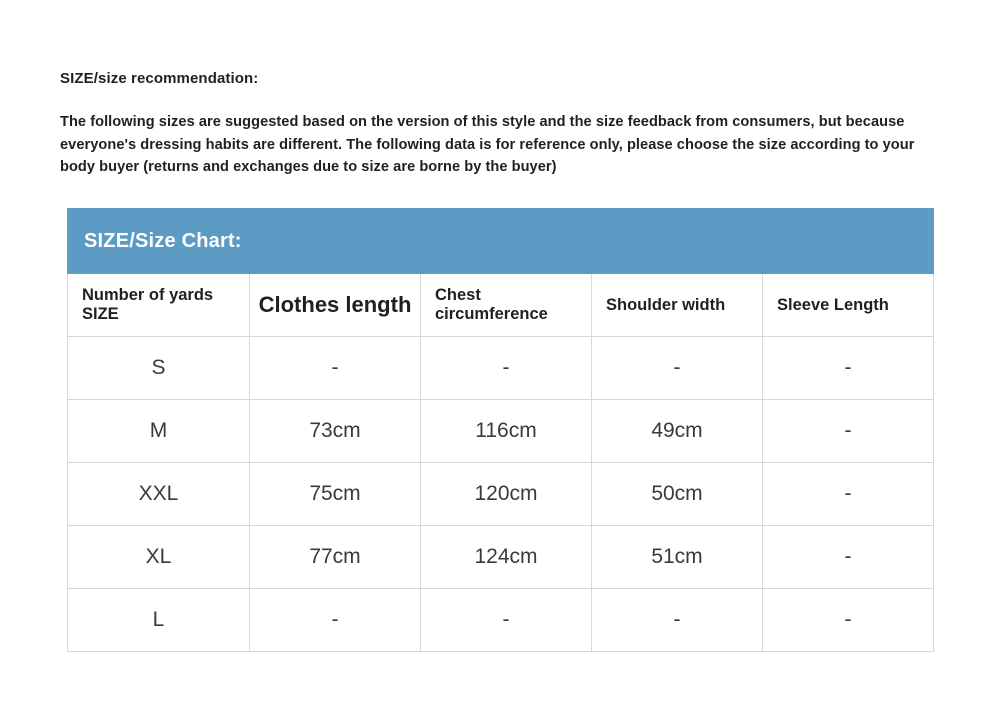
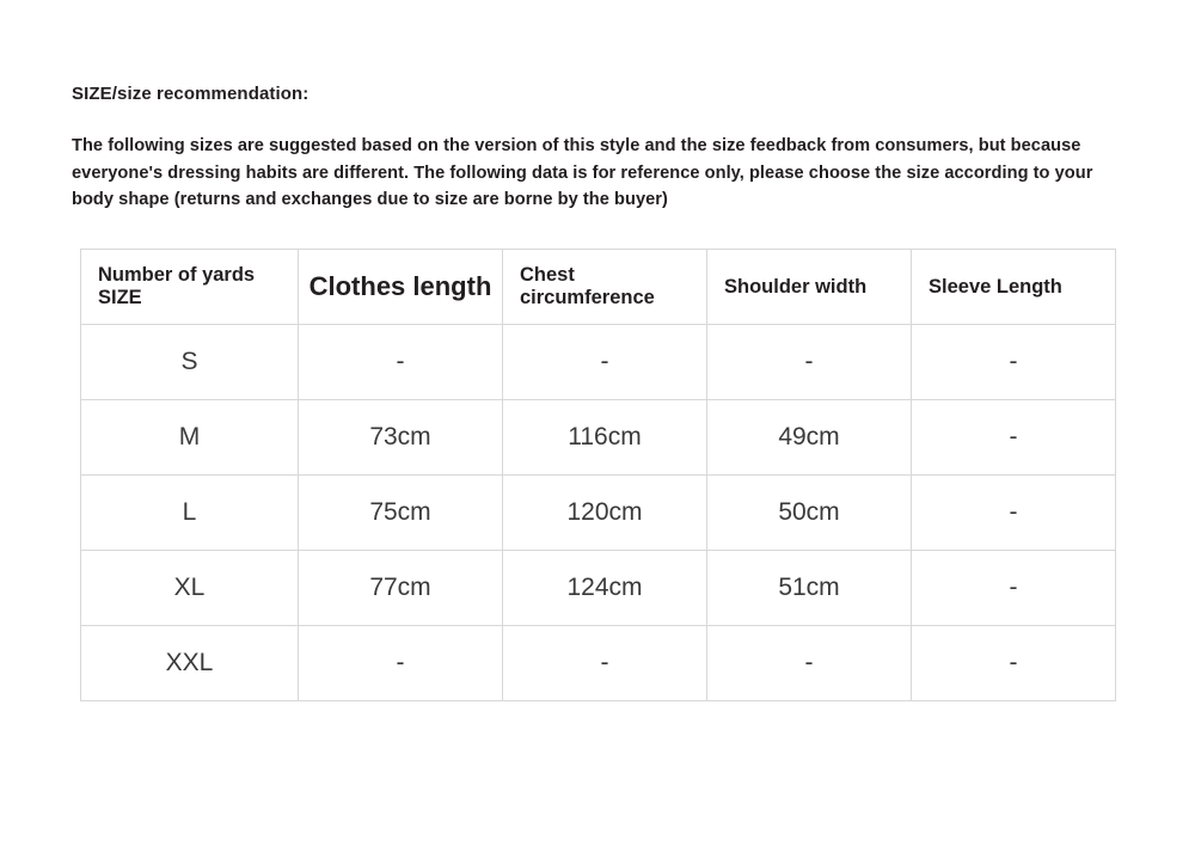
  SIZE/size recommendation:
- The following sizes are suggested based on the version of this style and the size feedback from consumers, but because everyone's dressing habits are different. The following data is for reference only, please choose the size according to your body buyer (returns and exchanges due to size are borne by the buyer)
+ The following sizes are suggested based on the version of this style and the size feedback from consumers, but because everyone's dressing habits are different. The following data is for reference only, please choose the size according to your body shape (returns and exchanges due to size are borne by the buyer)
- SIZE/Size Chart:
  Number of yards SIZE	Clothes length	Chest circumference	Shoulder width	Sleeve Length
  S	-	-	-	-
  M	73cm	116cm	49cm	-
- XXL	75cm	120cm	50cm	-
+ L	75cm	120cm	50cm	-
  XL	77cm	124cm	51cm	-
- L	-	-	-	-
+ XXL	-	-	-	-
